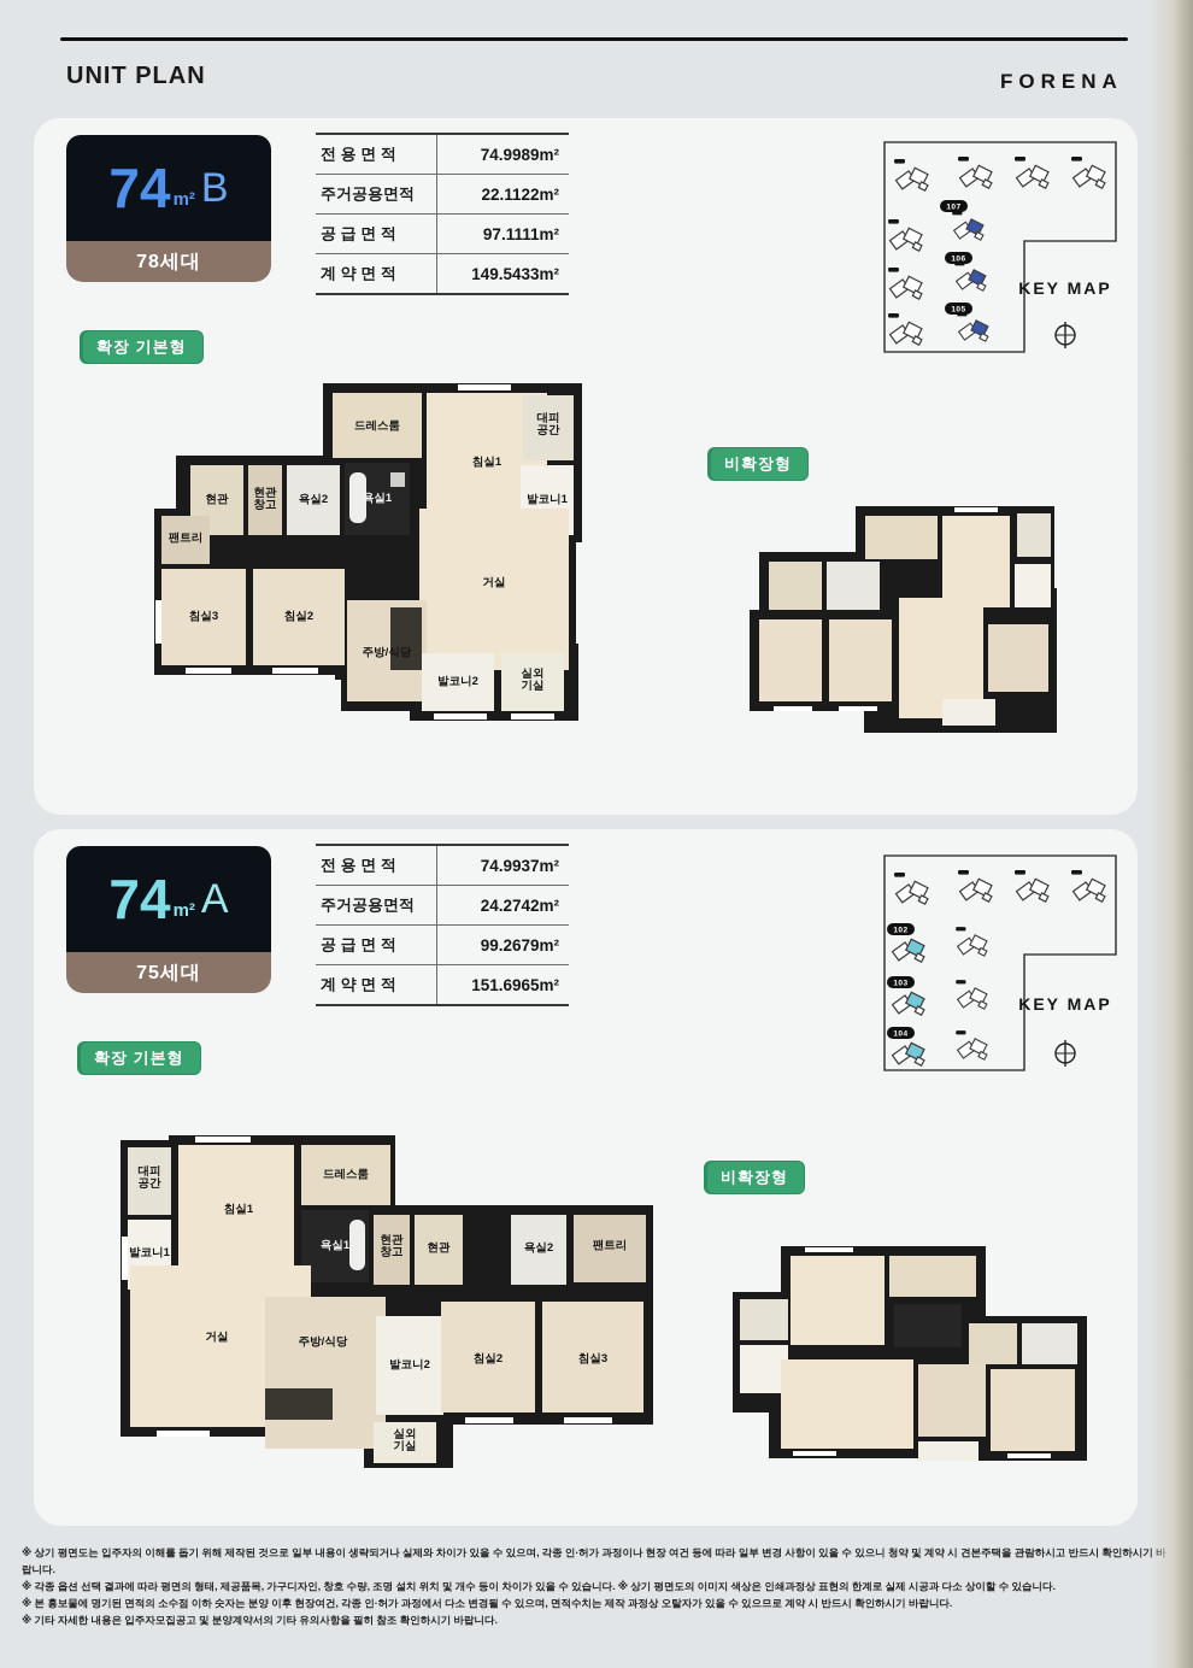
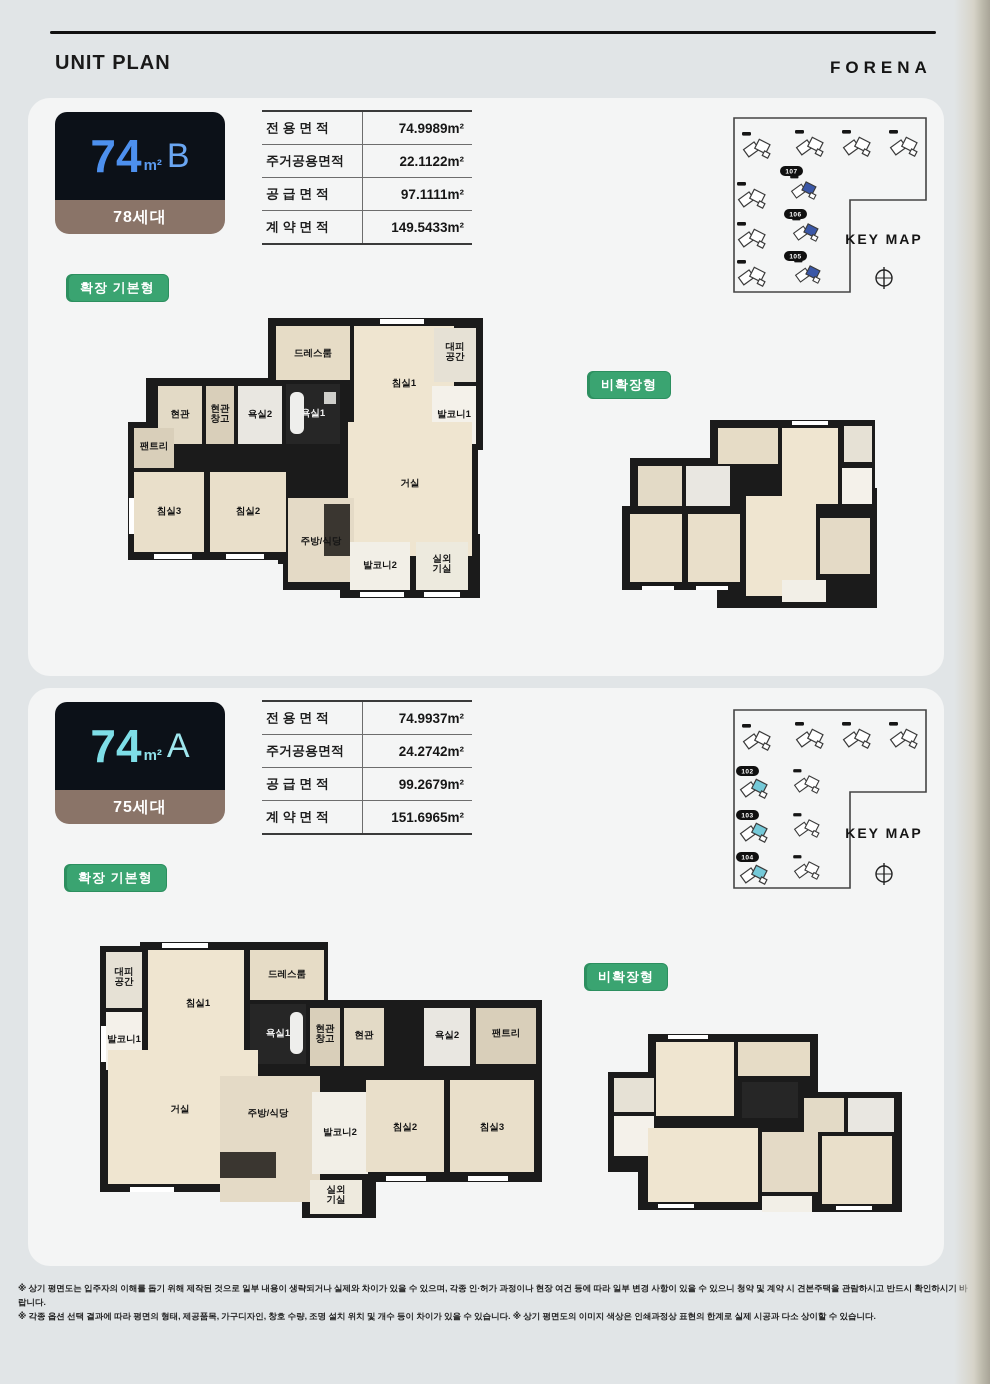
  UNIT PLAN
  FORENA
  74
  m²
  B
  78세대
  전 용 면 적
  74.9989m²
  주거공용면적
  22.1122m²
  공 급 면 적
  97.1111m²
  계 약 면 적
  149.5433m²
  KEY MAP
  확장 기본형
  현관
  현관창고
  욕실2
  욕실1
  드레스룸
  침실1
  대피공간
  발코니1
  팬트리
  침실3
  침실2
  거실
  주방/식당
  발코니2
  실외기실
  비확장형
  74
  m²
  A
  75세대
  전 용 면 적
  74.9937m²
  주거공용면적
  24.2742m²
  공 급 면 적
  99.2679m²
  계 약 면 적
  151.6965m²
  KEY MAP
  확장 기본형
  대피공간
  발코니1
  침실1
  드레스룸
  욕실1
  현관창고
  현관
  욕실2
  팬트리
  거실
  주방/식당
  발코니2
  실외기실
  침실2
  침실3
  비확장형
  ※ 상기 평면도는 입주자의 이해를 돕기 위해 제작된 것으로 일부 내용이 생략되거나 실제와 차이가 있을 수 있으며, 각종 인·허가 과정이나 현장 여건 등에 따라 일부 변경 사항이 있을 수 있으니 청약 및 계약 시 견본주택을 관람하시고 반드시 확인하시기랍니다.
  ※ 각종 옵션 선택 결과에 따라 평면의 형태, 제공품목, 가구디자인, 창호 수량, 조명 설치 위치 및 개수 등이 차이가 있을 수 있습니다. ※ 상기 평면도의 이미지 색상은 인쇄과정상 표현의 한계로 실제 시공과 다소 상이할 수 있습니다.
- ※ 본 홍보물에 명기된 면적의 소수점 이하 숫자는 분양 이후 현장여건, 각종 인·허가 과정에서 다소 변경될 수 있으며, 면적수치는 제작 과정상 오탈자가 있을 수 있으므로 계약 시 반드시 확인하시기 바랍니다.
- ※ 기타 자세한 내용은 입주자모집공고 및 분양계약서의 기타 유의사항을 필히 참조 확인하시기 바랍니다.
